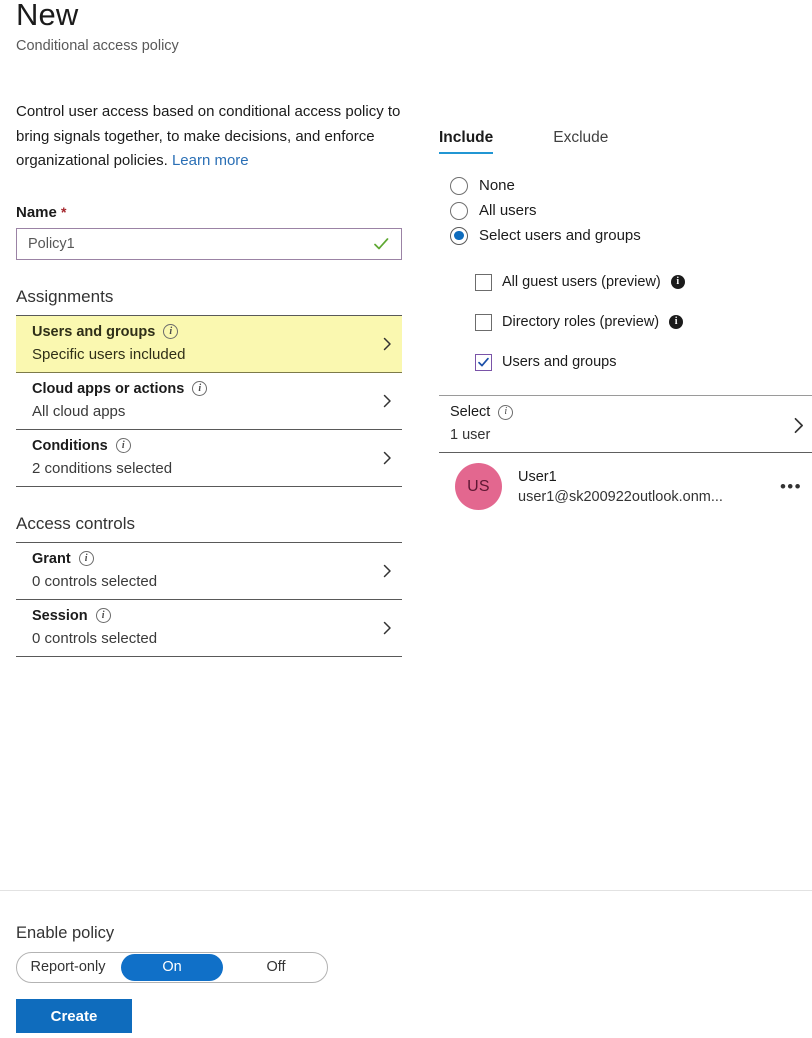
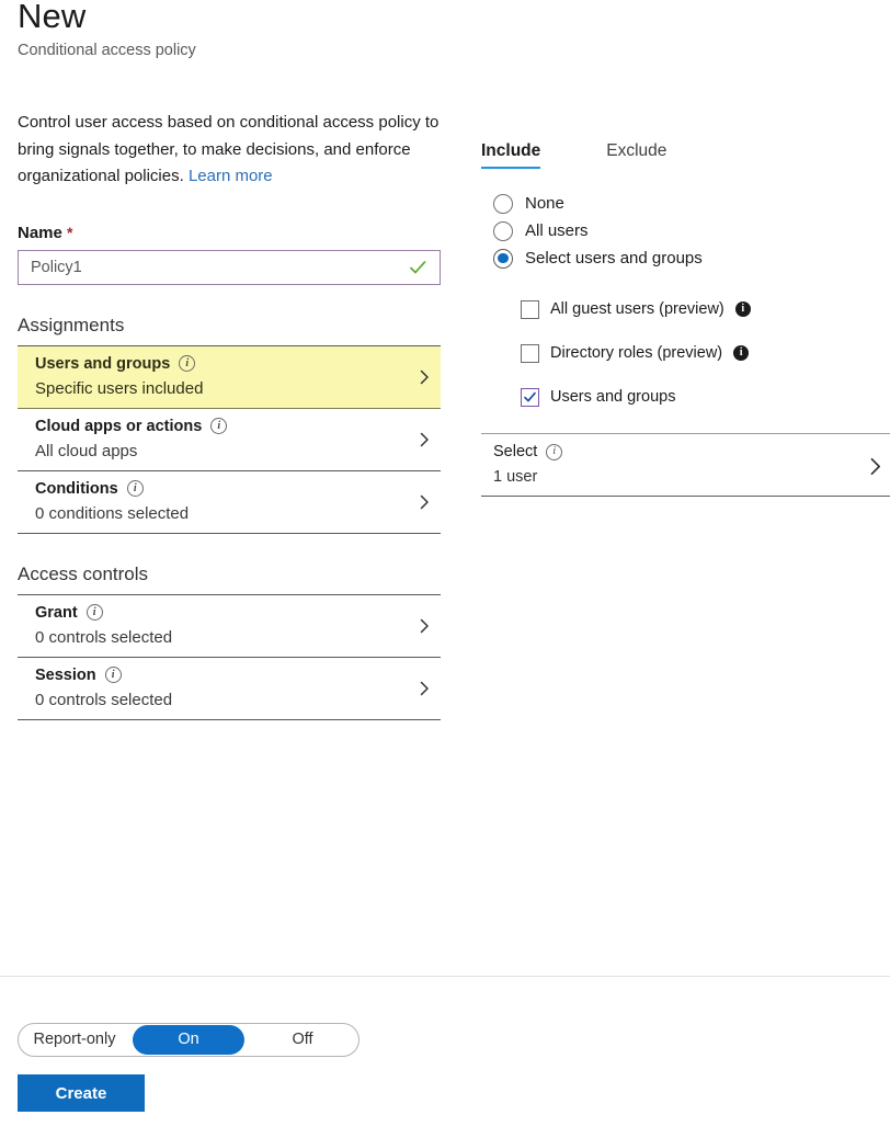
  New
  Conditional access policy
  Control user access based on conditional access policy to bring signals together, to make decisions, and enforce organizational policies. Learn more
  Name *
  Policy1
  Assignments
  Users and groups
  i
  Specific users included
  Cloud apps or actions
  i
  All cloud apps
  Conditions
  i
- 2 conditions selected
+ 0 conditions selected
  Access controls
  Grant
  i
  0 controls selected
  Session
  i
  0 controls selected
  Include
  Exclude
  None
  All users
  Select users and groups
  All guest users (preview)
  i
  Directory roles (preview)
  i
  Users and groups
  Select
  i
  1 user
- US
- User1
- user1@sk200922outlook.onm...
- •••
- Enable policy
  Report-only
  On
  Off
  Create
